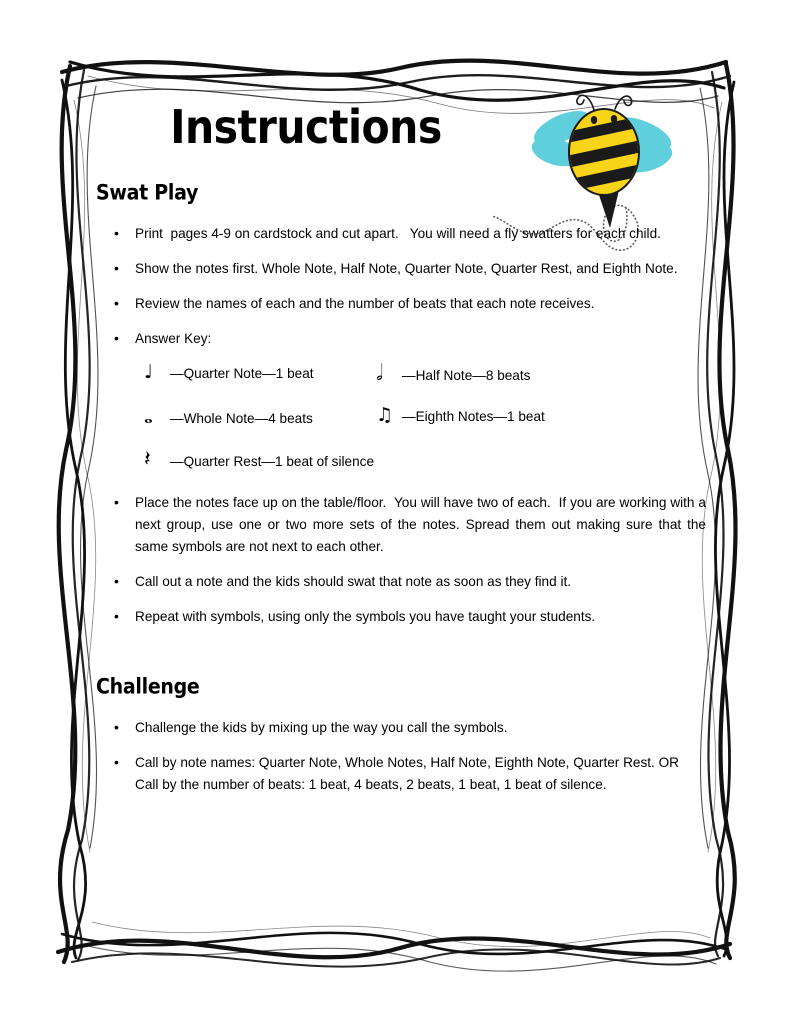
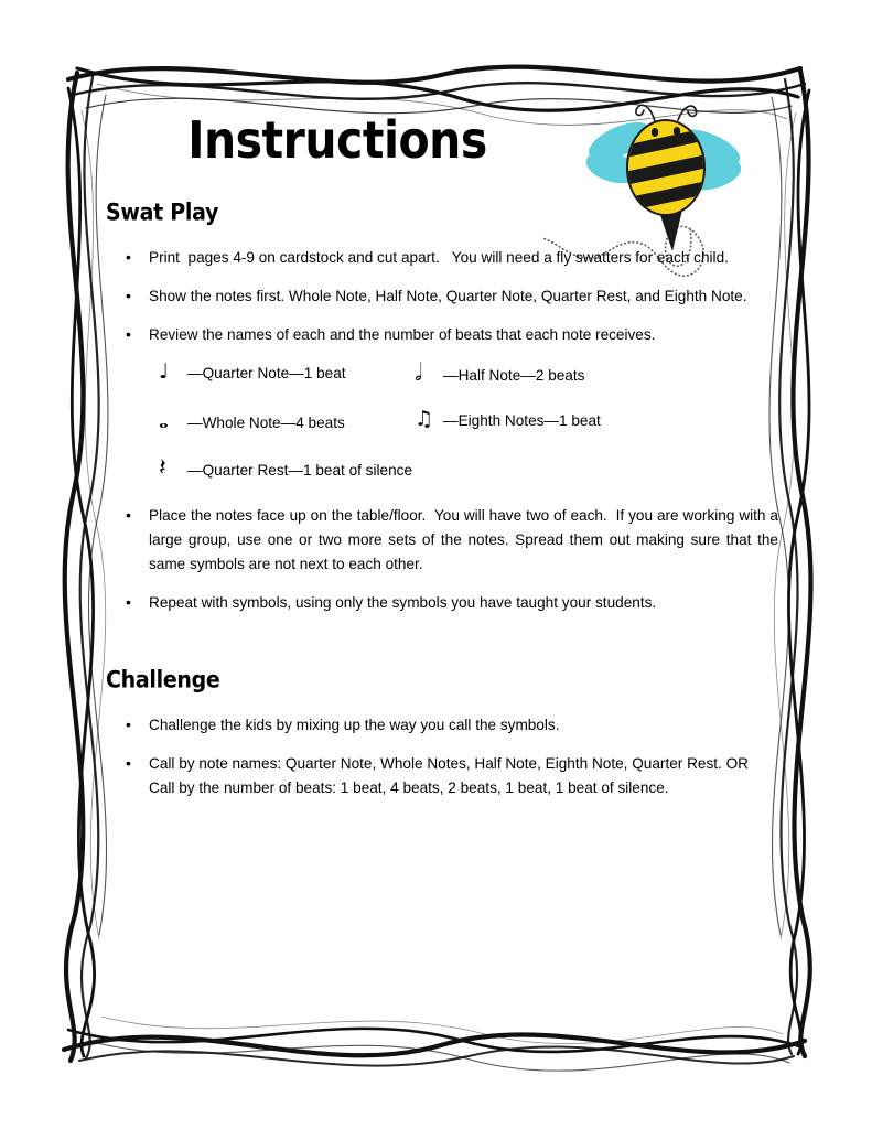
  Instructions
  Swat Play
  Print pages 4-9 on cardstock and cut apart. You will need a fly swatters for each child.
  Show the notes first. Whole Note, Half Note, Quarter Note, Quarter Rest, and Eighth Note.
  Review the names of each and the number of beats that each note receives.
- Answer Key:
  ♩
  —Quarter Note—1 beat
  𝅗𝅥
- —Half Note—8 beats
+ —Half Note—2 beats
  𝅝
  —Whole Note—4 beats
  ♫
  —Eighth Notes—1 beat
  𝄽
  —Quarter Rest—1 beat of silence
- Place the notes face up on the table/floor. You will have two of each. If you are working with a next group, use one or two more sets of the notes. Spread them out making sure that the same symbols are not next to each other.
+ Place the notes face up on the table/floor. You will have two of each. If you are working with a large group, use one or two more sets of the notes. Spread them out making sure that the same symbols are not next to each other.
- Call out a note and the kids should swat that note as soon as they find it.
  Repeat with symbols, using only the symbols you have taught your students.
  Challenge
  Challenge the kids by mixing up the way you call the symbols.
  Call by note names: Quarter Note, Whole Notes, Half Note, Eighth Note, Quarter Rest. OR Call by the number of beats: 1 beat, 4 beats, 2 beats, 1 beat, 1 beat of silence.
